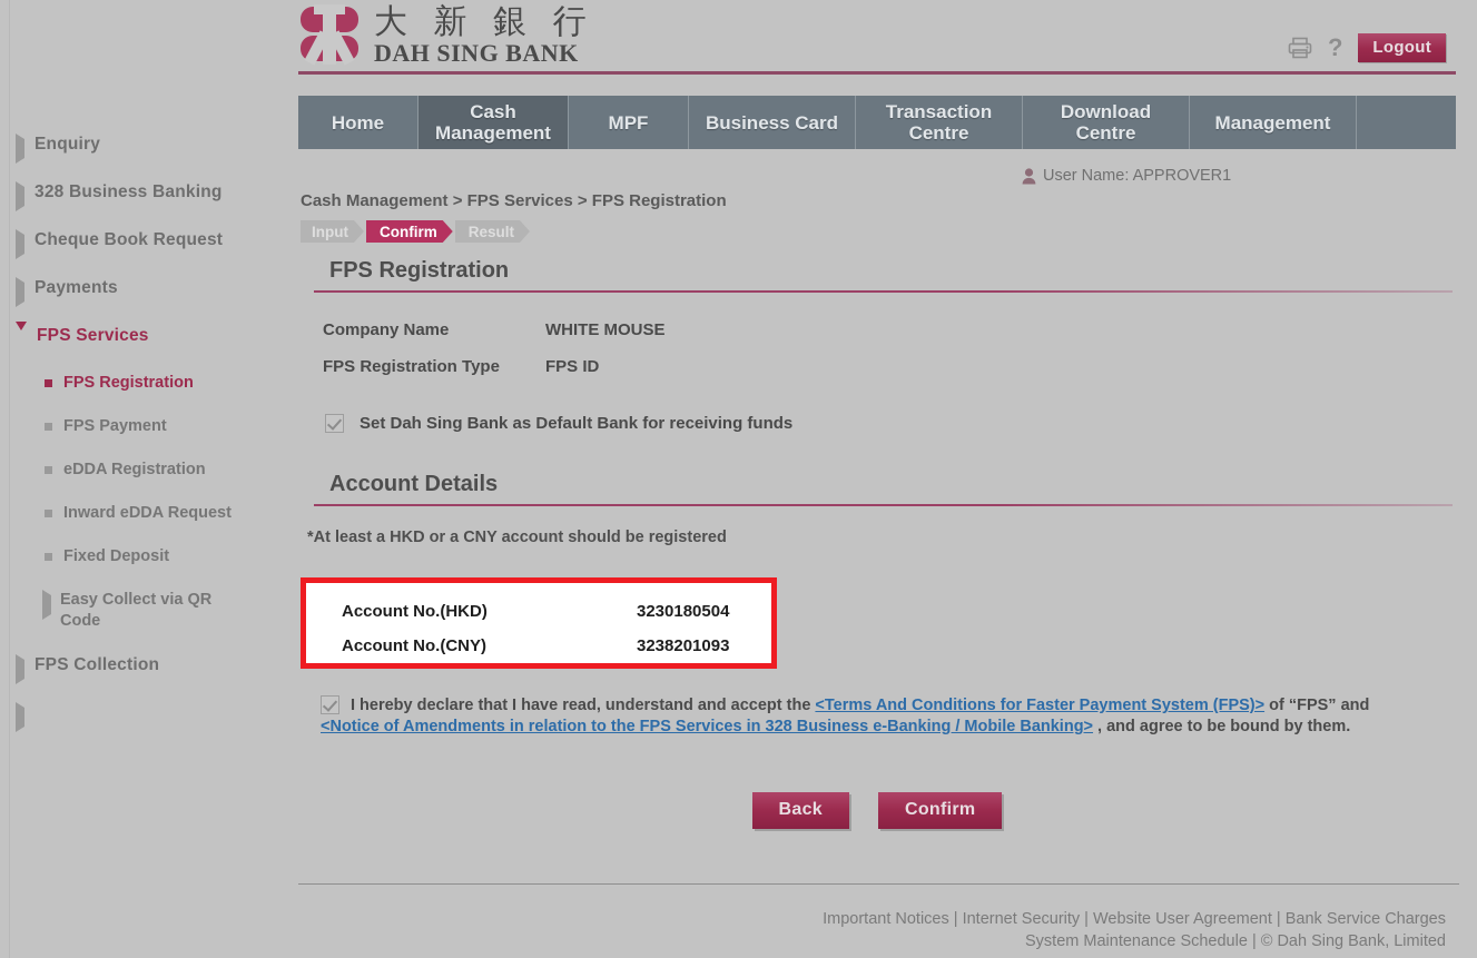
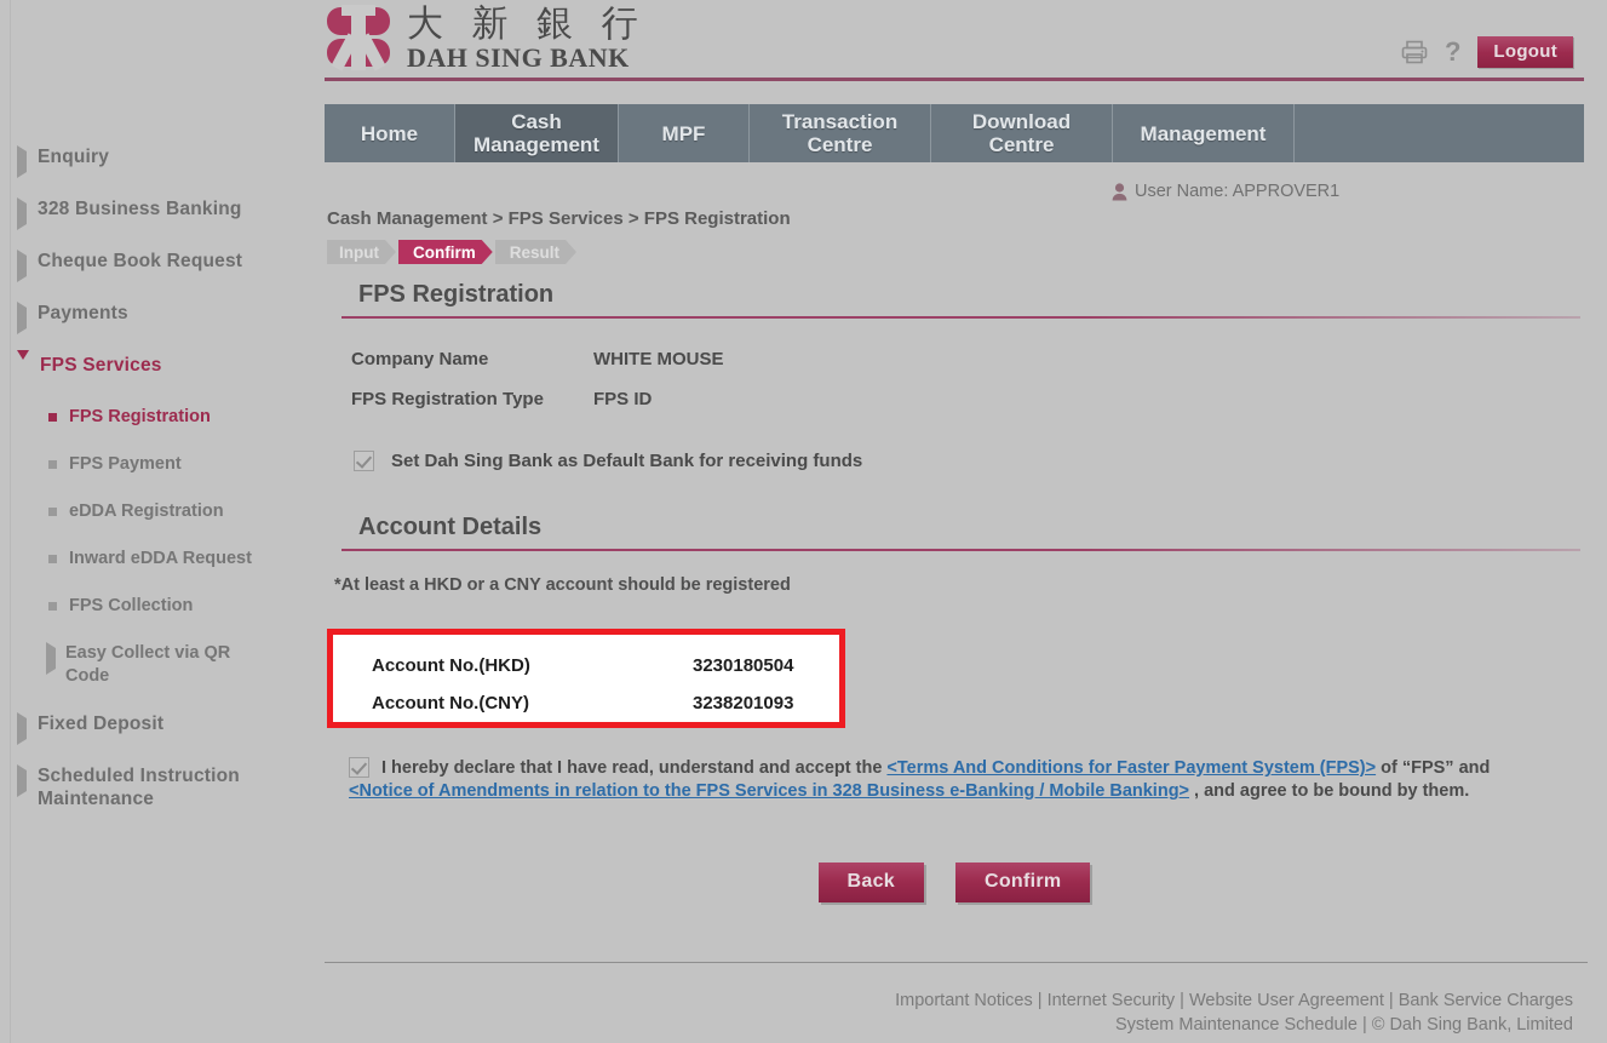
  Enquiry
  328 Business Banking
  Cheque Book Request
  Payments
  FPS Services
  FPS Registration
  FPS Payment
  eDDA Registration
  Inward eDDA Request
- Fixed Deposit
+ FPS Collection
  Easy Collect via QR Code
- FPS Collection
+ Fixed Deposit
+ Scheduled Instruction Maintenance
  大 新 銀 行
  DAH SING BANK
  ?
  Logout
  Home
  Cash Management
  MPF
- Business Card
  Transaction Centre
  Download Centre
  Management
  User Name: APPROVER1
  Cash Management > FPS Services > FPS Registration
  Input
  Confirm
  Result
  FPS Registration
  Company Name
  WHITE MOUSE
  FPS Registration Type
  FPS ID
  Set Dah Sing Bank as Default Bank for receiving funds
  Account Details
  *At least a HKD or a CNY account should be registered
  Account No.(HKD)
  3230180504
  Account No.(CNY)
  3238201093
  I hereby declare that I have read, understand and accept the <Terms And Conditions for Faster Payment System (FPS)> of “FPS” and <Notice of Amendments in relation to the FPS Services in 328 Business e-Banking / Mobile Banking> , and agree to be bound by them.
  Back
  Confirm
  Important Notices | Internet Security | Website User Agreement | Bank Service Charges
  System Maintenance Schedule | © Dah Sing Bank, Limited
